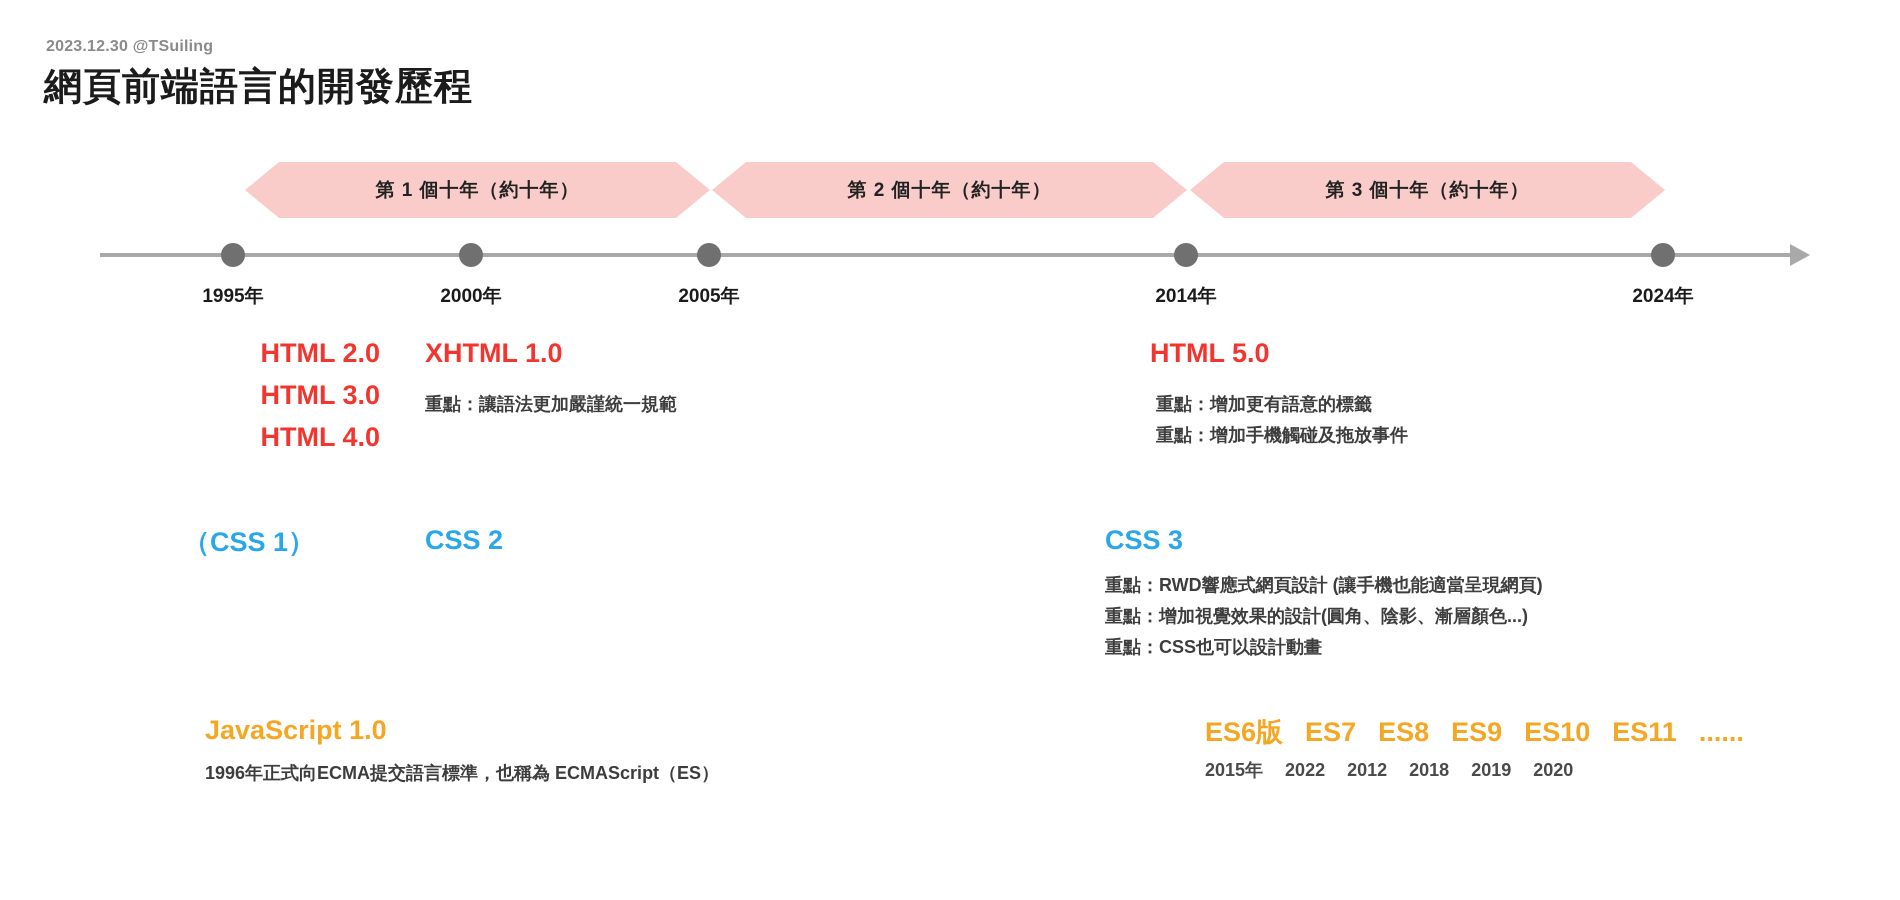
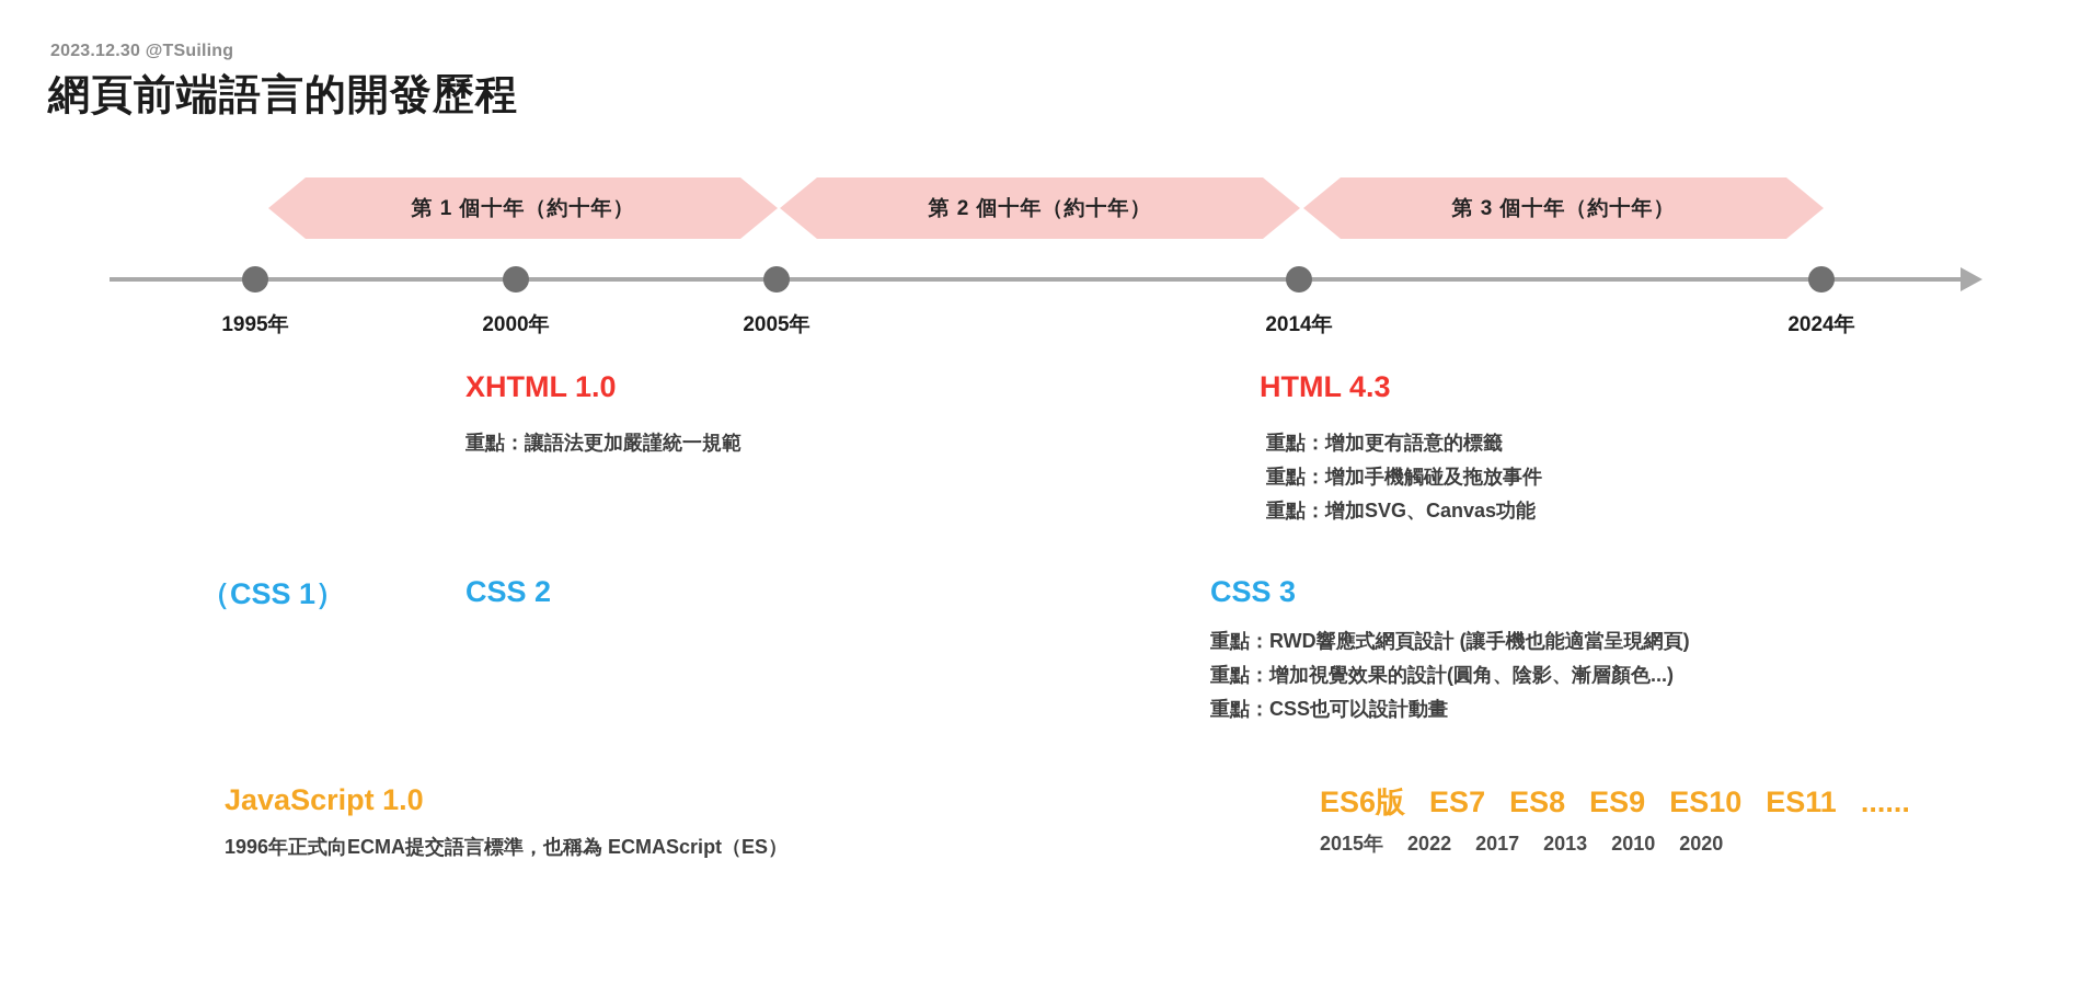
  2023.12.30 @TSuiling
  網頁前端語言的開發歷程
  第 1 個十年（約十年）
  第 2 個十年（約十年）
  第 3 個十年（約十年）
  1995年
  2000年
  2005年
  2014年
  2024年
- HTML 2.0
- HTML 3.0
- HTML 4.0
  XHTML 1.0
  重點：讓語法更加嚴謹統一規範
- HTML 5.0
+ HTML 4.3
  重點：增加更有語意的標籤
  重點：增加手機觸碰及拖放事件
+ 重點：增加SVG、Canvas功能
  （CSS 1）
  CSS 2
  CSS 3
  重點：RWD響應式網頁設計 (讓手機也能適當呈現網頁)
  重點：增加視覺效果的設計(圓角、陰影、漸層顏色...)
  重點：CSS也可以設計動畫
  JavaScript 1.0
  1996年正式向ECMA提交語言標準，也稱為 ECMAScript（ES）
  ES6版
  ES7
  ES8
  ES9
  ES10
  ES11
  ......
  2015年
  2022
- 2012
+ 2017
- 2018
+ 2013
- 2019
+ 2010
  2020
